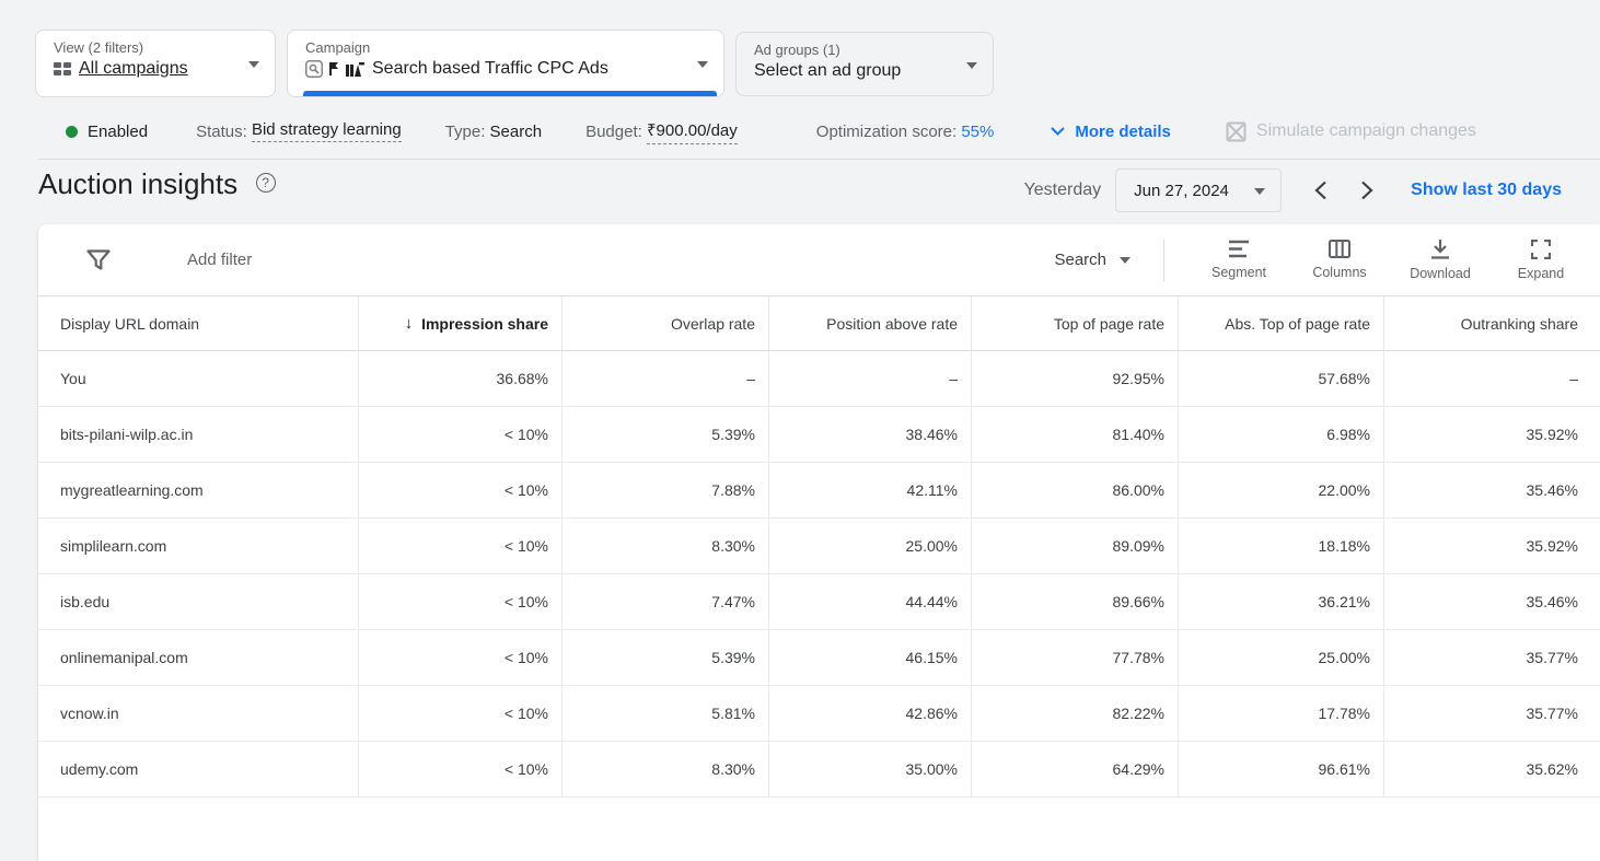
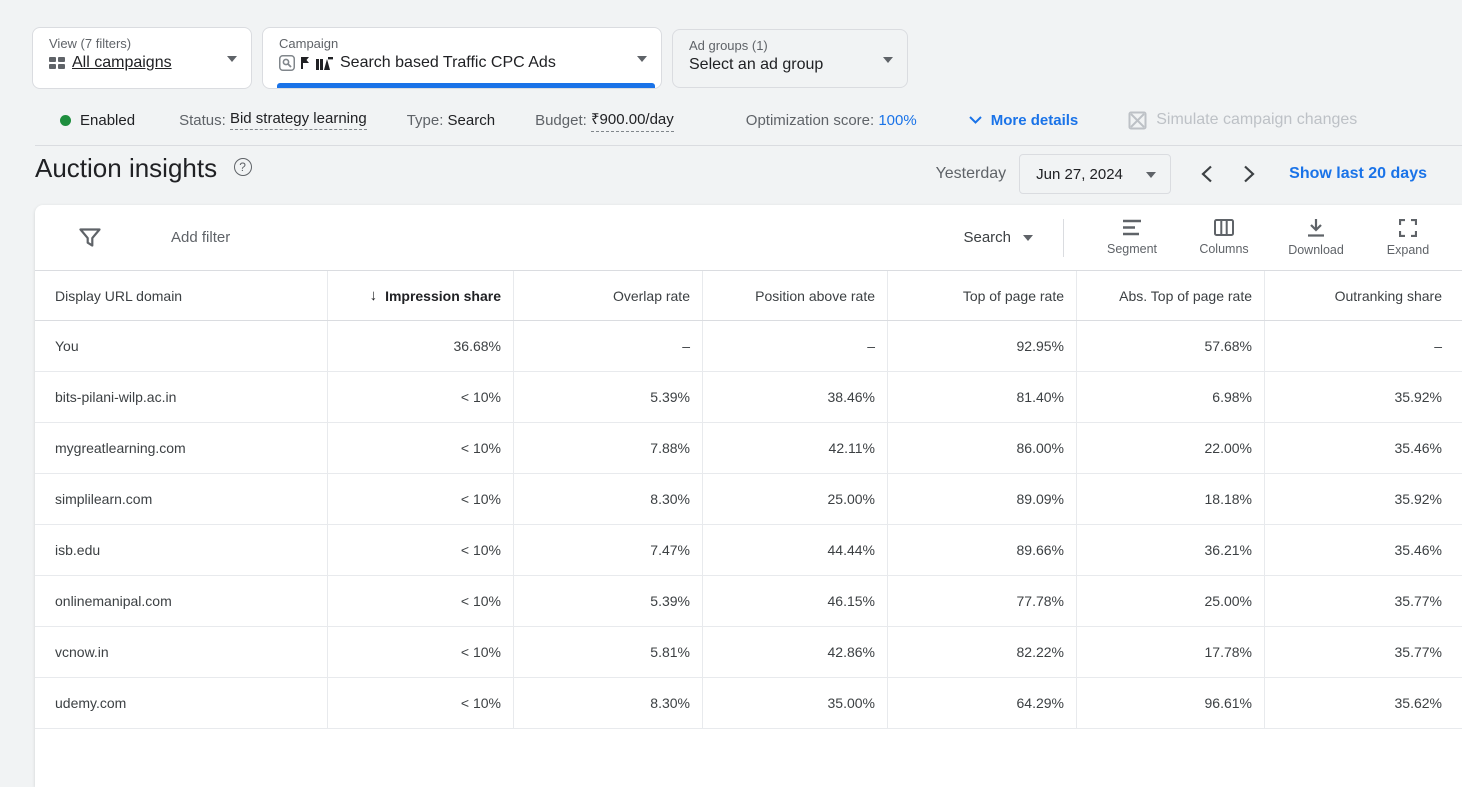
- View (2 filters)
+ View (7 filters)
  All campaigns
  Campaign
  Search based Traffic CPC Ads
  Ad groups (1)
  Select an ad group
  Enabled
  Status:
  Bid strategy learning
  Type:
  Search
  Budget:
  ₹900.00/day
  Optimization score:
- 55%
+ 100%
  More details
  Simulate campaign changes
  Auction insights ?
  Yesterday
  Jun 27, 2024
- Show last 30 days
+ Show last 20 days
  Add filter
  Search
  Segment
  Columns
  Download
  Expand
  Display URL domain
  ↓
  Impression share
  Overlap rate
  Position above rate
  Top of page rate
  Abs. Top of page rate
  Outranking share
  You
  36.68%
  –
  –
  92.95%
  57.68%
  –
  bits-pilani-wilp.ac.in
  < 10%
  5.39%
  38.46%
  81.40%
  6.98%
  35.92%
  mygreatlearning.com
  < 10%
  7.88%
  42.11%
  86.00%
  22.00%
  35.46%
  simplilearn.com
  < 10%
  8.30%
  25.00%
  89.09%
  18.18%
  35.92%
  isb.edu
  < 10%
  7.47%
  44.44%
  89.66%
  36.21%
  35.46%
  onlinemanipal.com
  < 10%
  5.39%
  46.15%
  77.78%
  25.00%
  35.77%
  vcnow.in
  < 10%
  5.81%
  42.86%
  82.22%
  17.78%
  35.77%
  udemy.com
  < 10%
  8.30%
  35.00%
  64.29%
  96.61%
  35.62%
